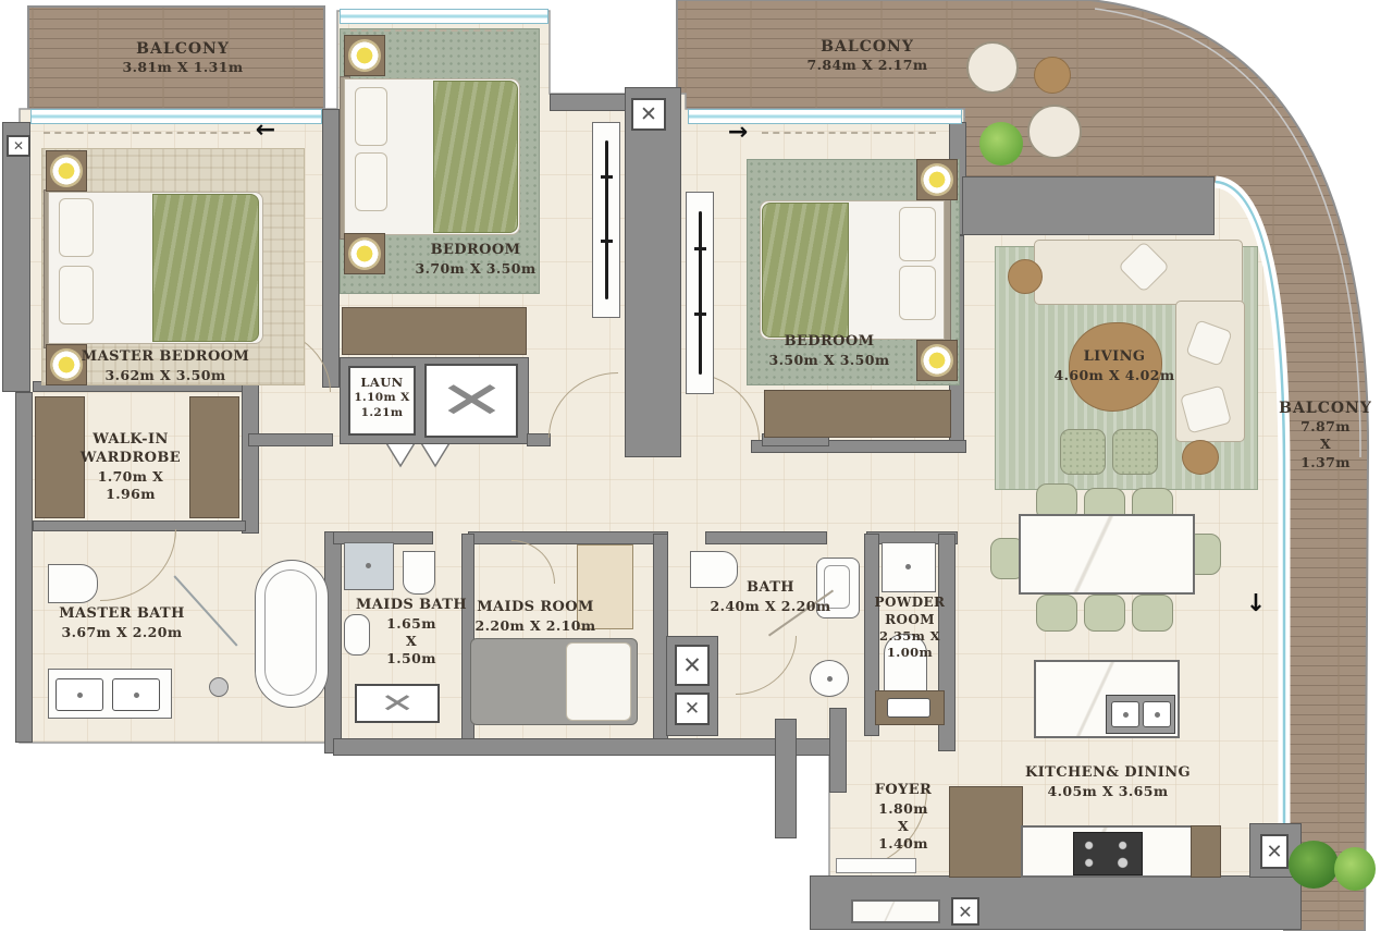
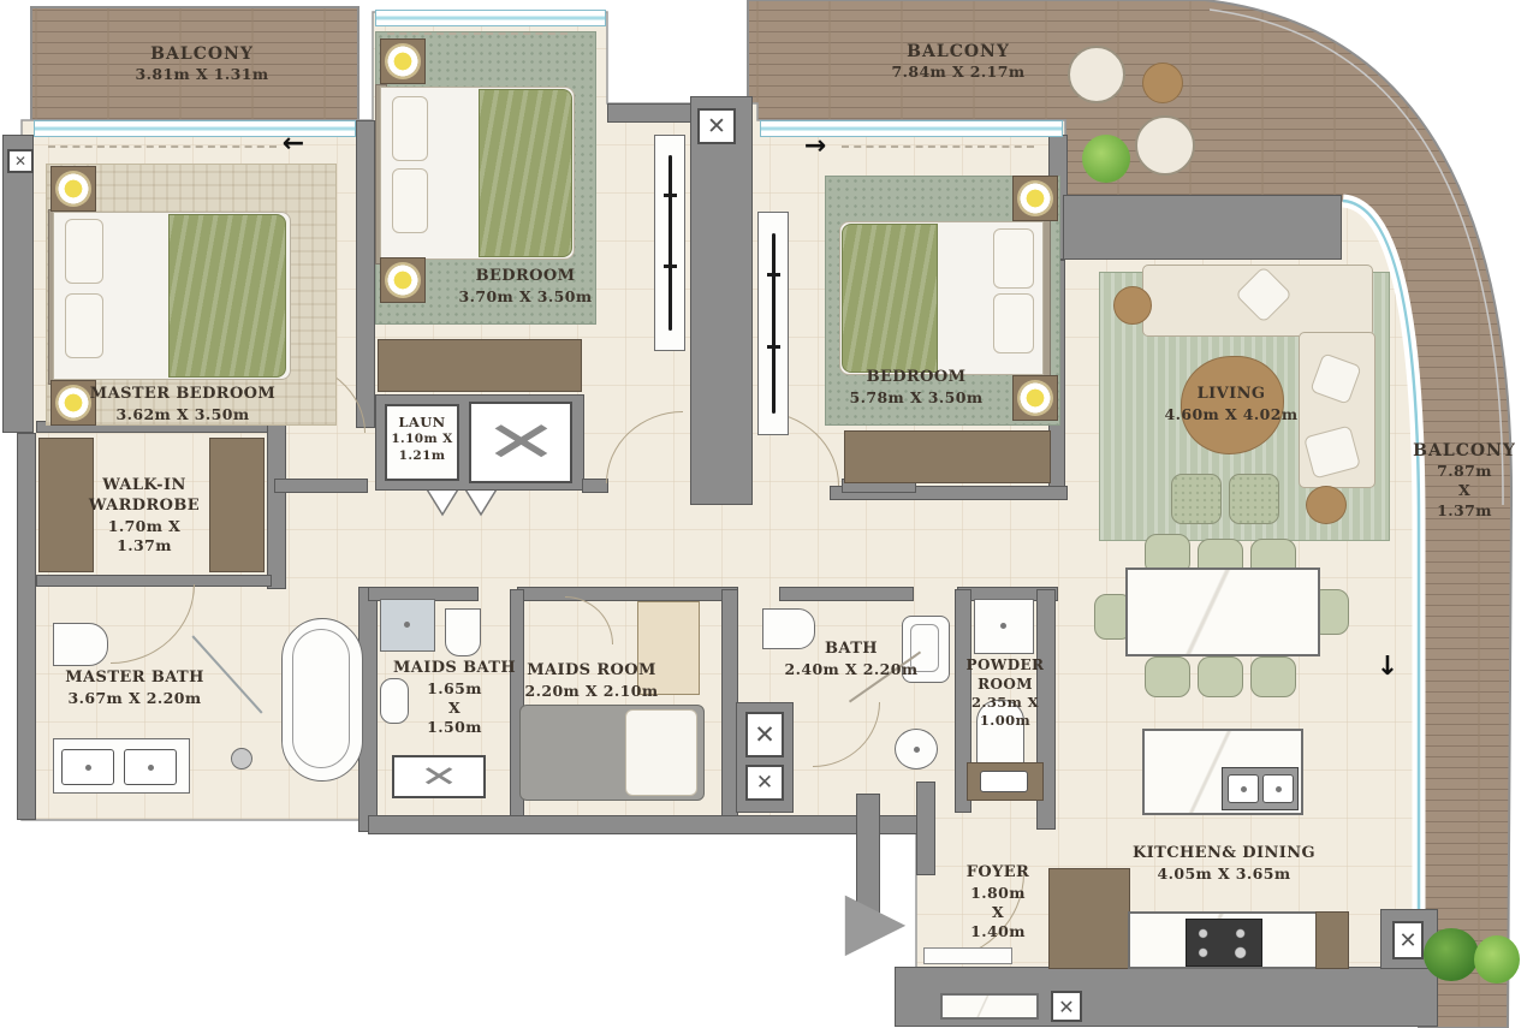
  ✕
  ✕
  ✕
  ✕
  ✕
  ✕
  ✕
  ←
  →
  ↓
  ✕
+ ▶
  BALCONY
  3.81m X 1.31m
  BEDROOM
  3.70m X 3.50m
  BALCONY
  7.84m X 2.17m
  MASTER BEDROOM
  3.62m X 3.50m
  WALK-IN WARDROBE
- 1.70m X 1.96m
+ 1.70m X 1.37m
  LAUN
  1.10m X 1.21m
  BEDROOM
- 3.50m X 3.50m
+ 5.78m X 3.50m
  LIVING
  4.60m X 4.02m
  BALCONY
  7.87m X 1.37m
  MASTER BATH
  3.67m X 2.20m
  MAIDS BATH
  1.65m X 1.50m
  MAIDS ROOM
  2.20m X 2.10m
  BATH
  2.40m X 2.20m
  POWDER ROOM
  2.35m X 1.00m
  KITCHEN& DINING
  4.05m X 3.65m
  FOYER
  1.80m X 1.40m
